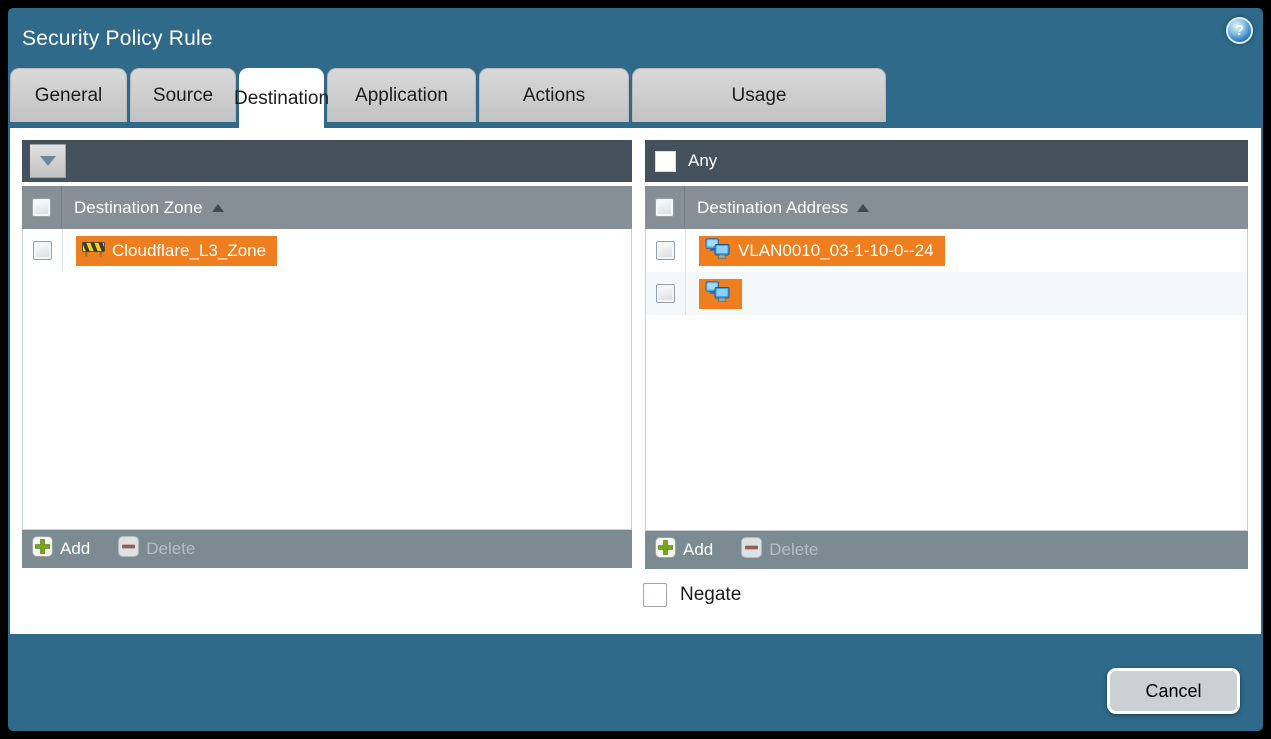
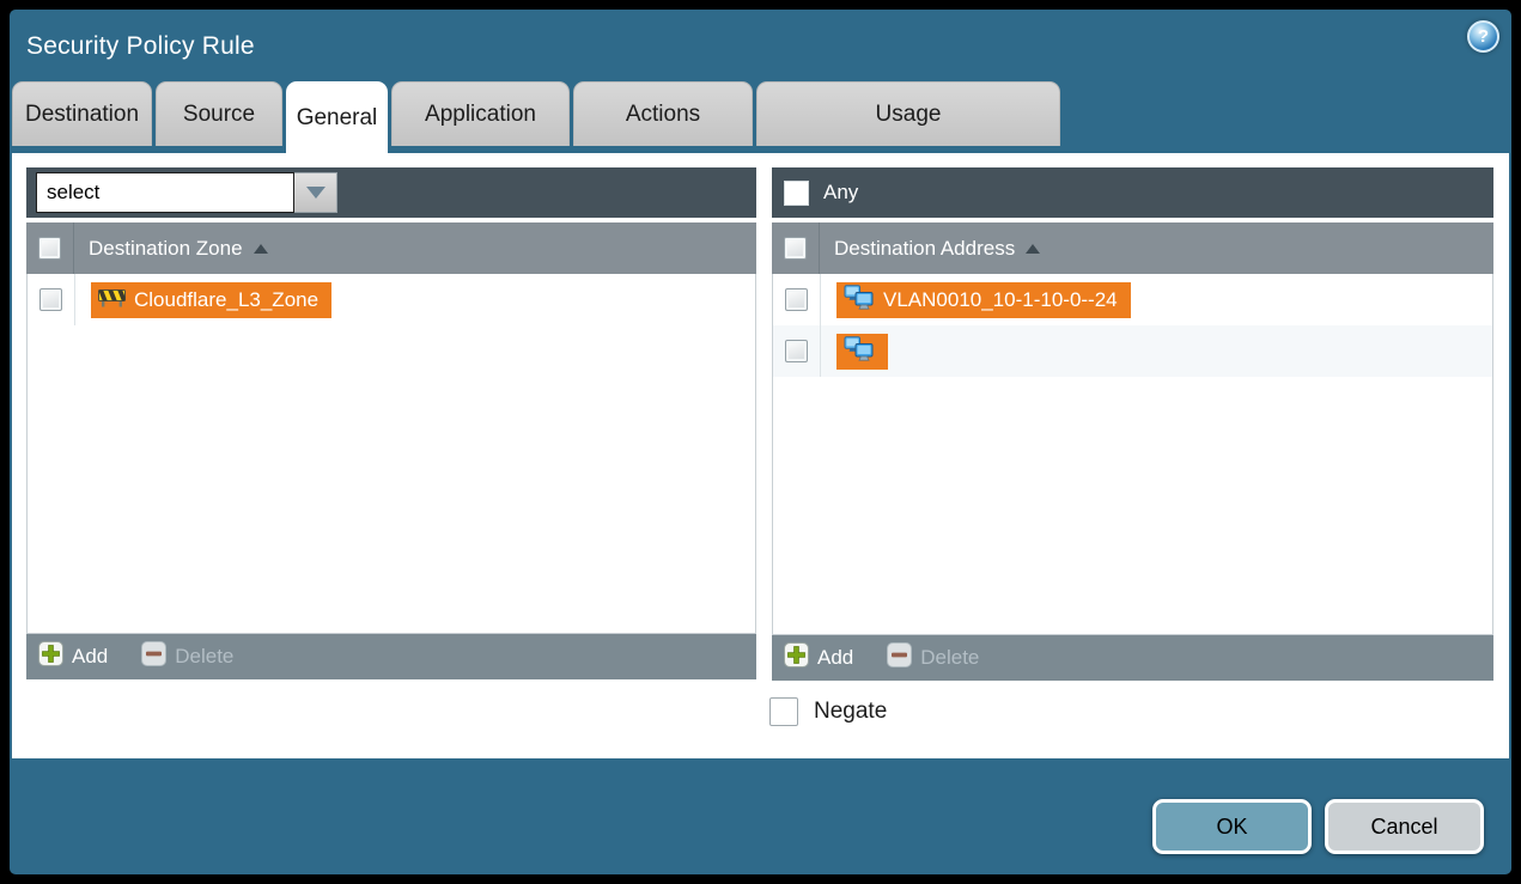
  Security Policy Rule
  ?
- General
+ Destination
  Source
- Destination
+ General
  Application
  Actions
  Usage
+ select
  Destination Zone
  Cloudflare_L3_Zone
  Add
  Delete
  Any
  Destination Address
- VLAN0010_03-1-10-0--24
+ VLAN0010_10-1-10-0--24
  Add
  Delete
  Negate
+ OK
  Cancel
